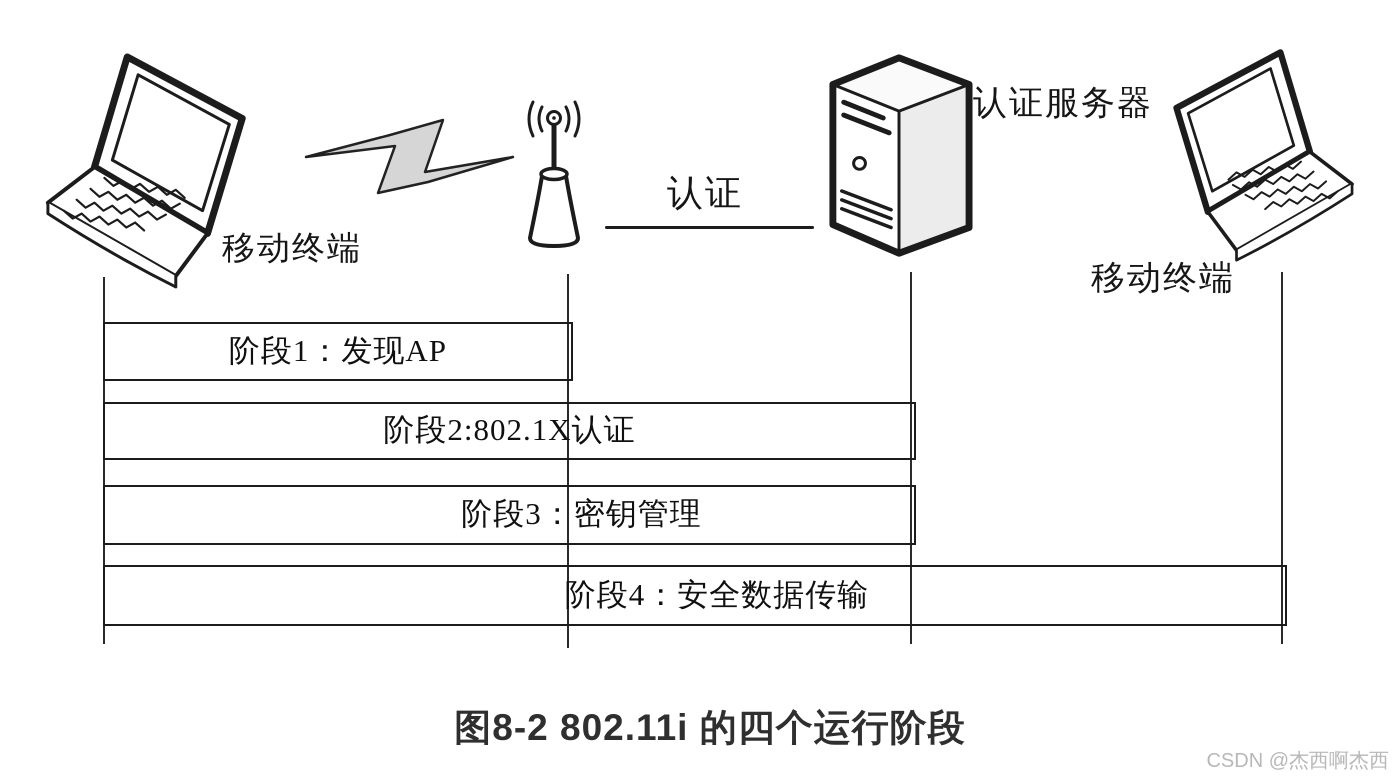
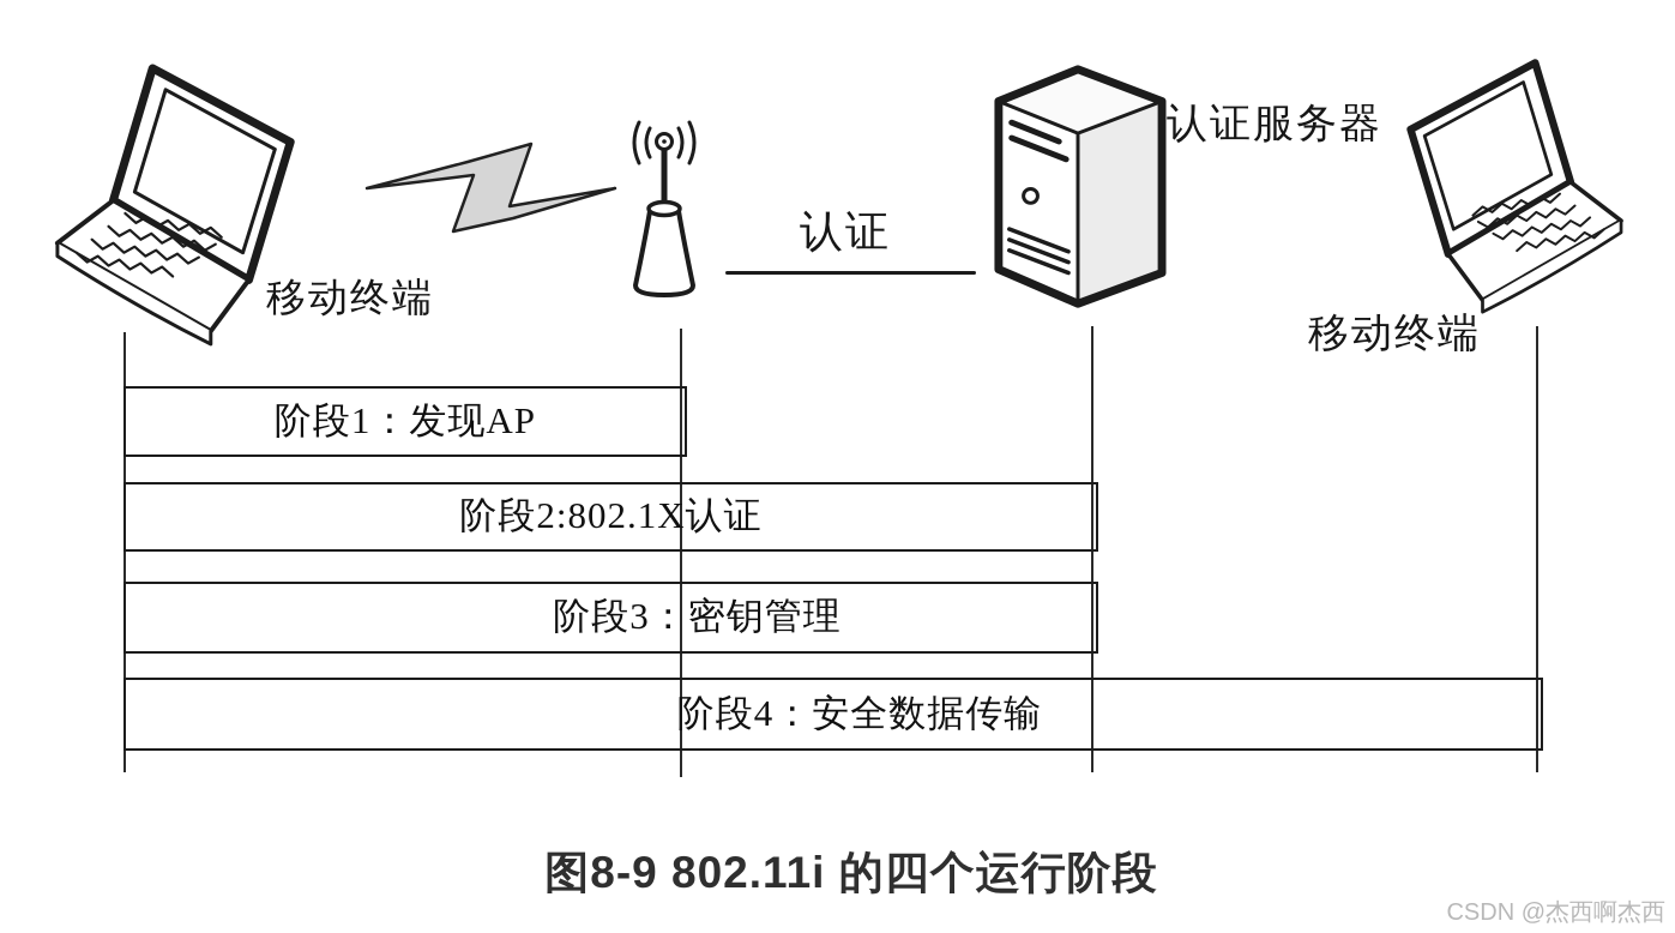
  移动终端
  认证
  认证服务器
  移动终端
  阶段1：发现AP
  阶段2:802.1X认证
  阶段3：密钥管理
  阶段4：安全数据传输
- 图8-2 802.11i 的四个运行阶段
+ 图8-9 802.11i 的四个运行阶段
  CSDN @杰西啊杰西
